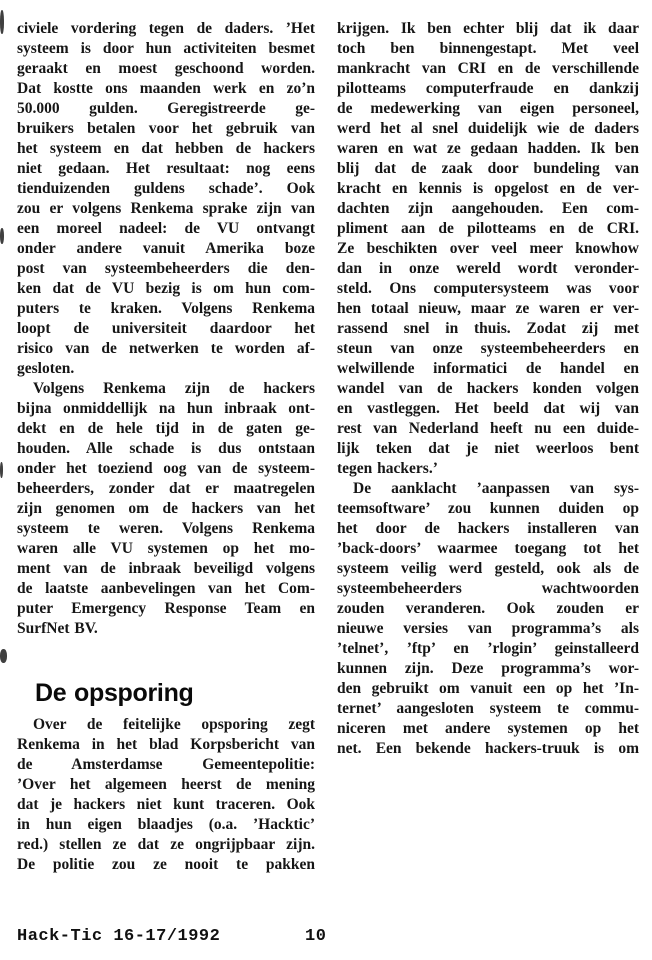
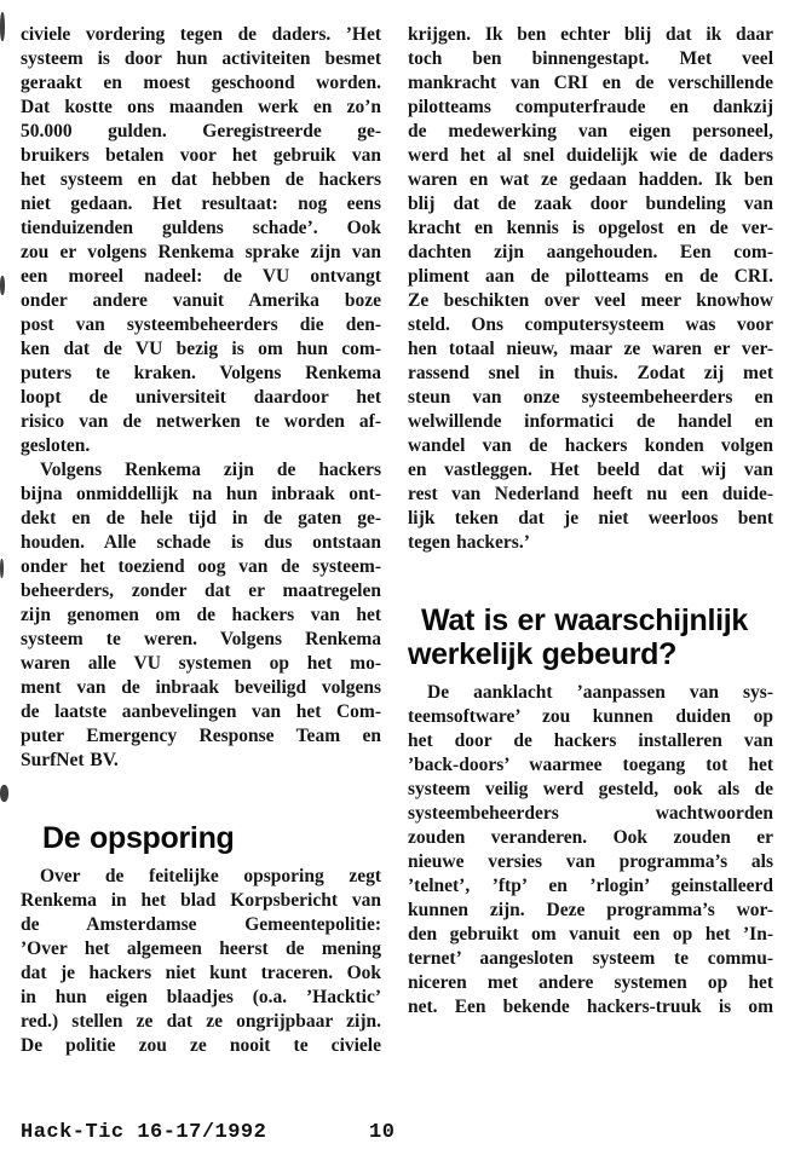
  civiele vordering tegen de daders. ’Het
  systeem is door hun activiteiten besmet
  geraakt en moest geschoond worden.
  Dat kostte ons maanden werk en zo’n
  50.000 gulden. Geregistreerde ge-
  bruikers betalen voor het gebruik van
  het systeem en dat hebben de hackers
  niet gedaan. Het resultaat: nog eens
  tienduizenden guldens schade’. Ook
  zou er volgens Renkema sprake zijn van
  een moreel nadeel: de VU ontvangt
  onder andere vanuit Amerika boze
  post van systeembeheerders die den-
  ken dat de VU bezig is om hun com-
  puters te kraken. Volgens Renkema
  loopt de universiteit daardoor het
  risico van de netwerken te worden af-
  gesloten.
  Volgens Renkema zijn de hackers
  bijna onmiddellijk na hun inbraak ont-
  dekt en de hele tijd in de gaten ge-
  houden. Alle schade is dus ontstaan
  onder het toeziend oog van de systeem-
  beheerders, zonder dat er maatregelen
  zijn genomen om de hackers van het
  systeem te weren. Volgens Renkema
  waren alle VU systemen op het mo-
  ment van de inbraak beveiligd volgens
  de laatste aanbevelingen van het Com-
  puter Emergency Response Team en
  SurfNet BV.
  De opsporing
  Over de feitelijke opsporing zegt
  Renkema in het blad Korpsbericht van
  de Amsterdamse Gemeentepolitie:
  ’Over het algemeen heerst de mening
  dat je hackers niet kunt traceren. Ook
  in hun eigen blaadjes (o.a. ’Hacktic’
  red.) stellen ze dat ze ongrijpbaar zijn.
- De politie zou ze nooit te pakken
+ De politie zou ze nooit te civiele
  krijgen. Ik ben echter blij dat ik daar
  toch ben binnengestapt. Met veel
  mankracht van CRI en de verschillende
  pilotteams computerfraude en dankzij
  de medewerking van eigen personeel,
  werd het al snel duidelijk wie de daders
  waren en wat ze gedaan hadden. Ik ben
  blij dat de zaak door bundeling van
  kracht en kennis is opgelost en de ver-
  dachten zijn aangehouden. Een com-
  pliment aan de pilotteams en de CRI.
  Ze beschikten over veel meer knowhow
- dan in onze wereld wordt veronder-
  steld. Ons computersysteem was voor
  hen totaal nieuw, maar ze waren er ver-
  rassend snel in thuis. Zodat zij met
  steun van onze systeembeheerders en
  welwillende informatici de handel en
  wandel van de hackers konden volgen
  en vastleggen. Het beeld dat wij van
  rest van Nederland heeft nu een duide-
  lijk teken dat je niet weerloos bent
  tegen hackers.’
+ Wat is er waarschijnlijk
+ werkelijk gebeurd?
  De aanklacht ’aanpassen van sys-
  teemsoftware’ zou kunnen duiden op
  het door de hackers installeren van
  ’back-doors’ waarmee toegang tot het
  systeem veilig werd gesteld, ook als de
  systeembeheerders wachtwoorden
  zouden veranderen. Ook zouden er
  nieuwe versies van programma’s als
  ’telnet’, ’ftp’ en ’rlogin’ geinstalleerd
  kunnen zijn. Deze programma’s wor-
  den gebruikt om vanuit een op het ’In-
  ternet’ aangesloten systeem te commu-
  niceren met andere systemen op het
  net. Een bekende hackers-truuk is om
  Hack-Tic 16-17/1992
  10
